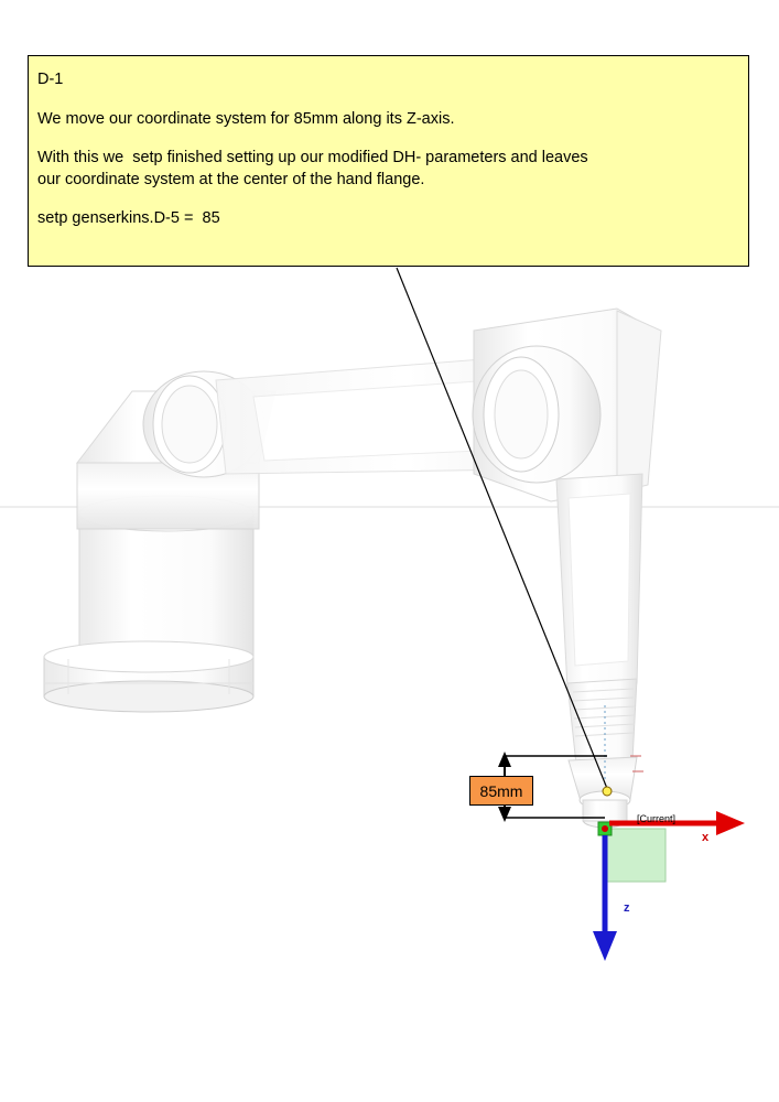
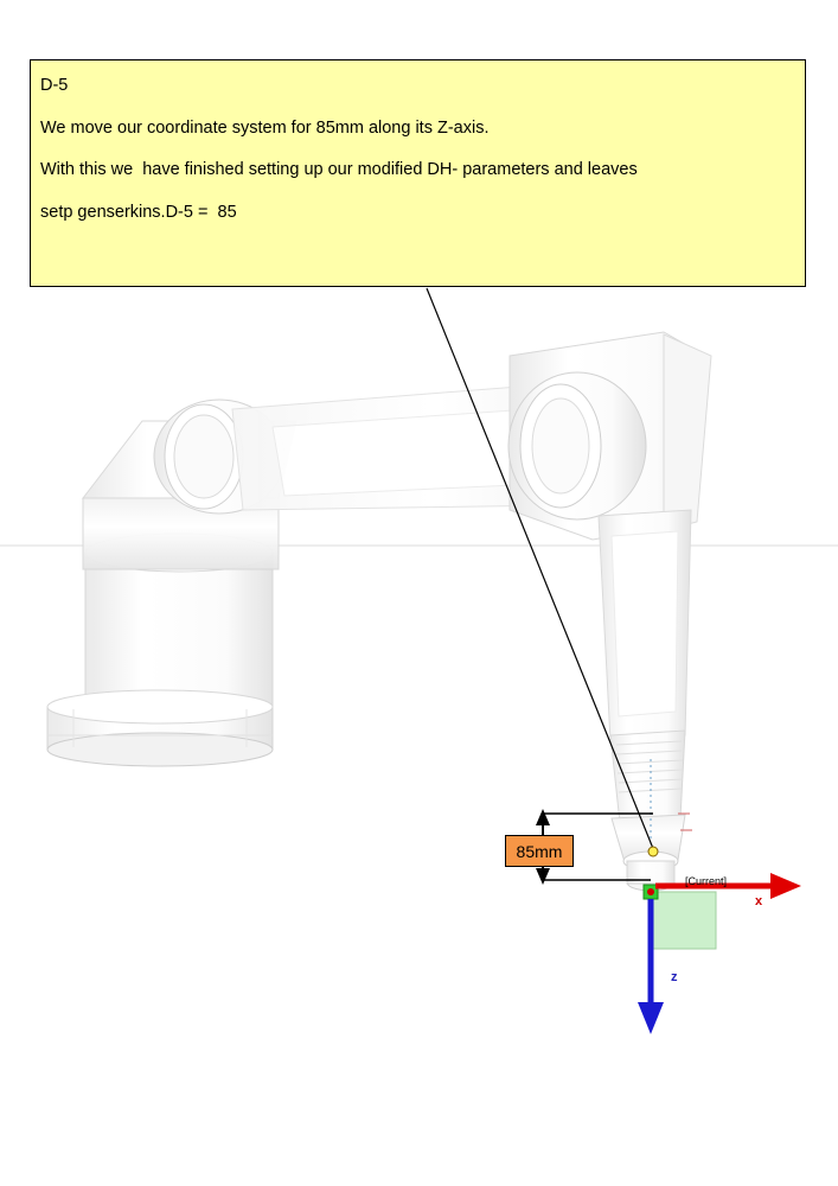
  x
  z
  [Current]
  85mm
- D-1
+ D-5
  We move our coordinate system for 85mm along its Z-axis.
- With this we setp finished setting up our modified DH- parameters and leaves
+ With this we have finished setting up our modified DH- parameters and leaves
- our coordinate system at the center of the hand flange.
  setp genserkins.D-5 = 85
